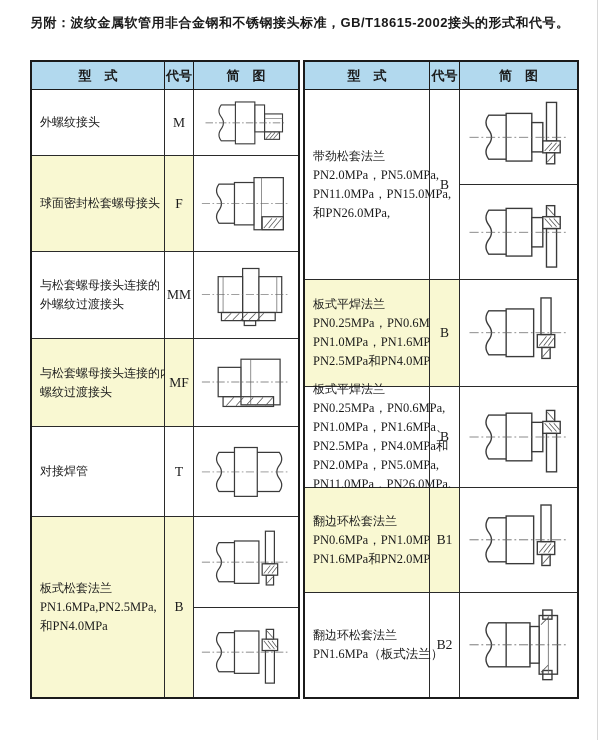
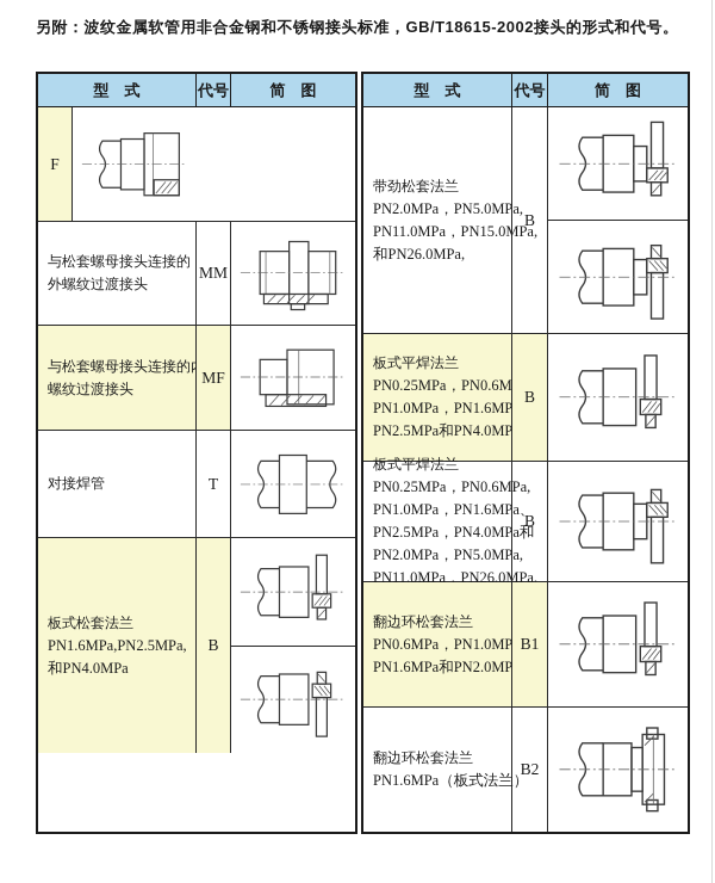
  另附：波纹金属软管用非合金钢和不锈钢接头标准，GB/T18615-2002接头的形式和代号。
  型 式
  代号
  简 图
- 外螺纹接头
- M
- 球面密封松套螺母接头
  F
  与松套螺母接头连接的
  外螺纹过渡接头
  MM
  与松套螺母接头连接的
  螺纹过渡接头
  MF
  对接焊管
  T
  板式松套法兰
  PN1.6MPa,PN2.5MPa,
  和PN4.0MPa
  B
  型 式
  代号
  简 图
  带劲松套法兰
  PN2.0MPa，PN5.0MP
  PN11.0MPa，PN15.0
  和PN26.0MPa,
  B
  板式平焊法兰
  PN0.25MPa，PN0.6M
  PN1.0MPa，PN1.6MP
  PN2.5MPa和PN4.0MP
  B
  板式平焊法兰
  PN0.25MPa，PN0.6M
  PN1.0MPa，PN1.6MP
  PN2.5MPa，PN4.0MP
  PN2.0MPa，PN5.0MP
  PN11.0MPa，PN26.0
  B
  翻边环松套法兰
  PN0.6MPa，PN1.0MP
  PN1.6MPa和PN2.0MP
  B1
  翻边环松套法兰
  PN1.6MPa（板式法兰
  B2
